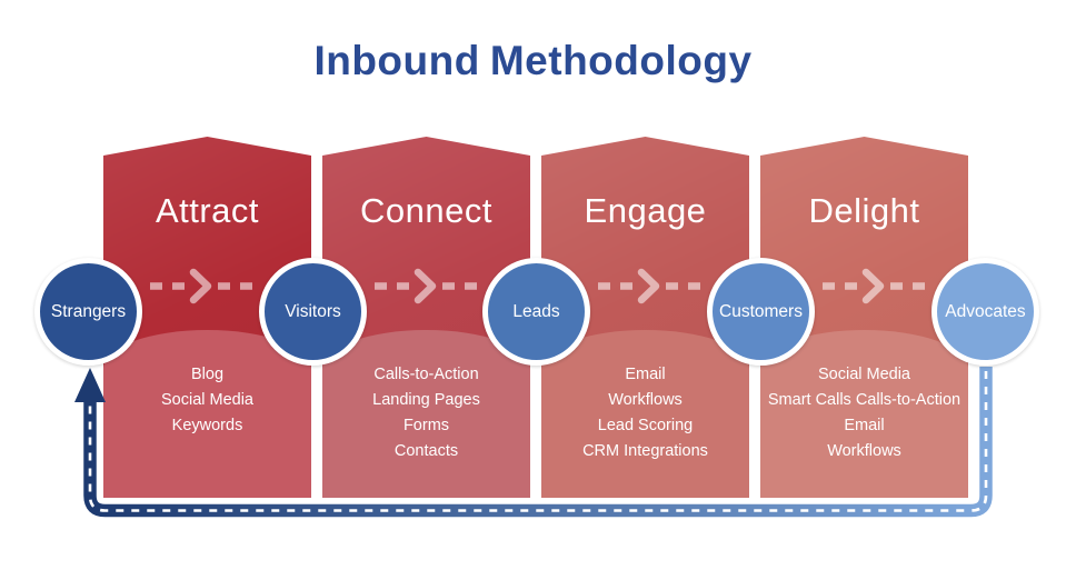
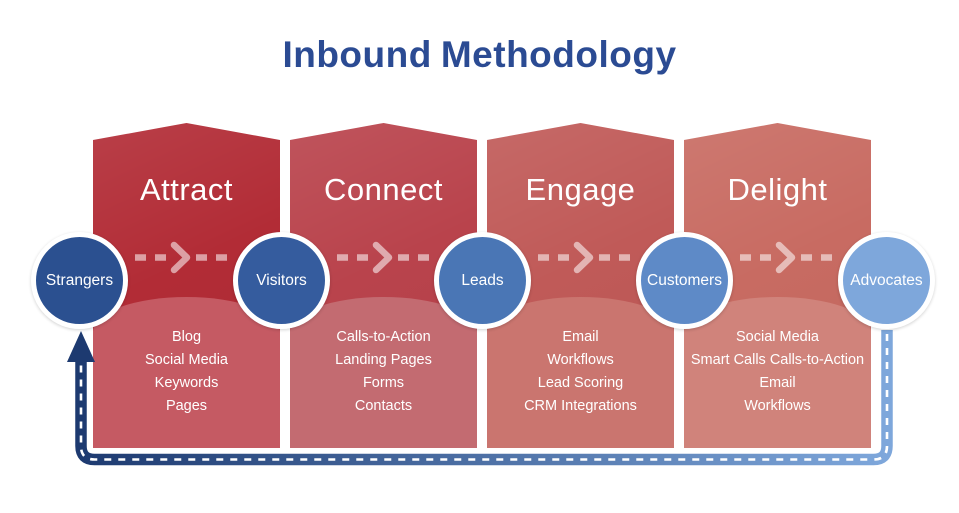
  Inbound Methodology
  Attract
  Blog
  Social Media
  Keywords
+ Pages
  Connect
  Calls-to-Action
  Landing Pages
  Forms
  Contacts
  Engage
  Email
  Workflows
  Lead Scoring
  CRM Integrations
  Delight
  Social Media
  Smart Calls Calls-to-Action
  Email
  Workflows
  Strangers
  Visitors
  Leads
  Customers
  Advocates
